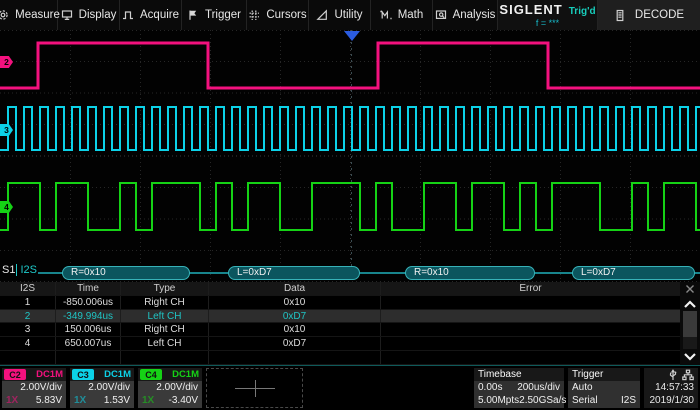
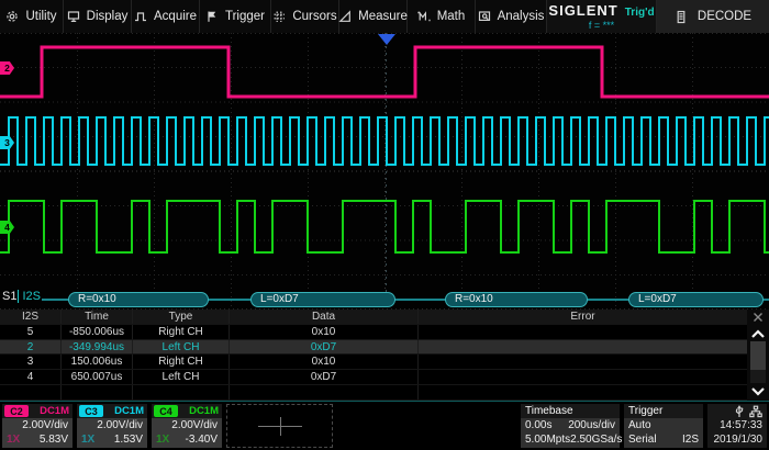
- Measure
+ Utility
  Display
  Acquire
  Trigger
  Cursors
- Utility
+ Measure
  Math
  Analysis
  SIGLENT
  Trig'd
  f = ***
  DECODE
  2
  3
  4
  S1
  I2S
  R=0x10
  L=0xD7
  R=0x10
  L=0xD7
  I2S
  Time
  Type
  Data
  Error
- 1
+ 5
  -850.006us
  Right CH
  0x10
  2
  -349.994us
  Left CH
  0xD7
  3
  150.006us
  Right CH
  0x10
  4
  650.007us
  Left CH
  0xD7
  C2
  DC1M
  2.00V/div
  1X
  5.83V
  C3
  DC1M
  2.00V/div
  1X
  1.53V
  C4
  DC1M
  2.00V/div
  1X
  -3.40V
  Timebase
  0.00s
  200us/div
  5.00Mpts
  2.50GSa/s
  Trigger
  Auto
  Serial
  I2S
  14:57:33
  2019/1/30
